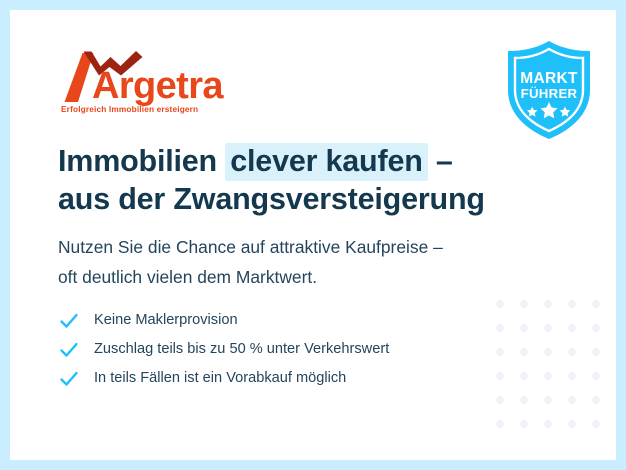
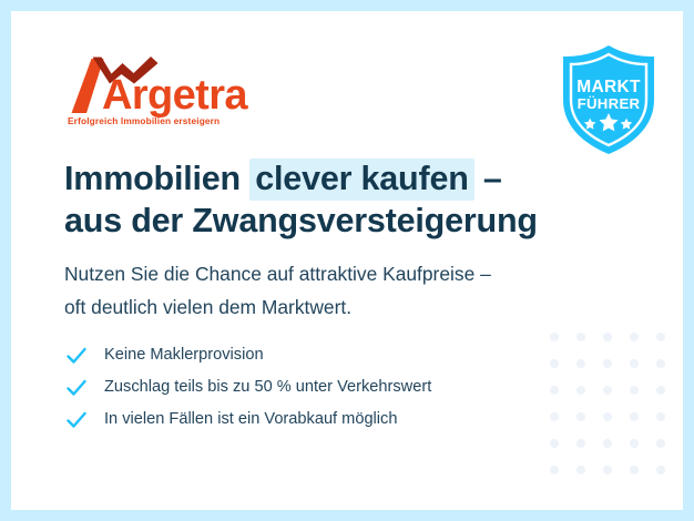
  Argetra
  Erfolgreich Immobilien ersteigern
  MARKT
  FÜHRER
  Immobilien clever kaufen –
  aus der Zwangsversteigerung
  Nutzen Sie die Chance auf attraktive Kaufpreise –
  oft deutlich vielen dem Marktwert.
  Keine Maklerprovision
  Zuschlag teils bis zu 50 % unter Verkehrswert
- In teils Fällen ist ein Vorabkauf möglich
+ In vielen Fällen ist ein Vorabkauf möglich
